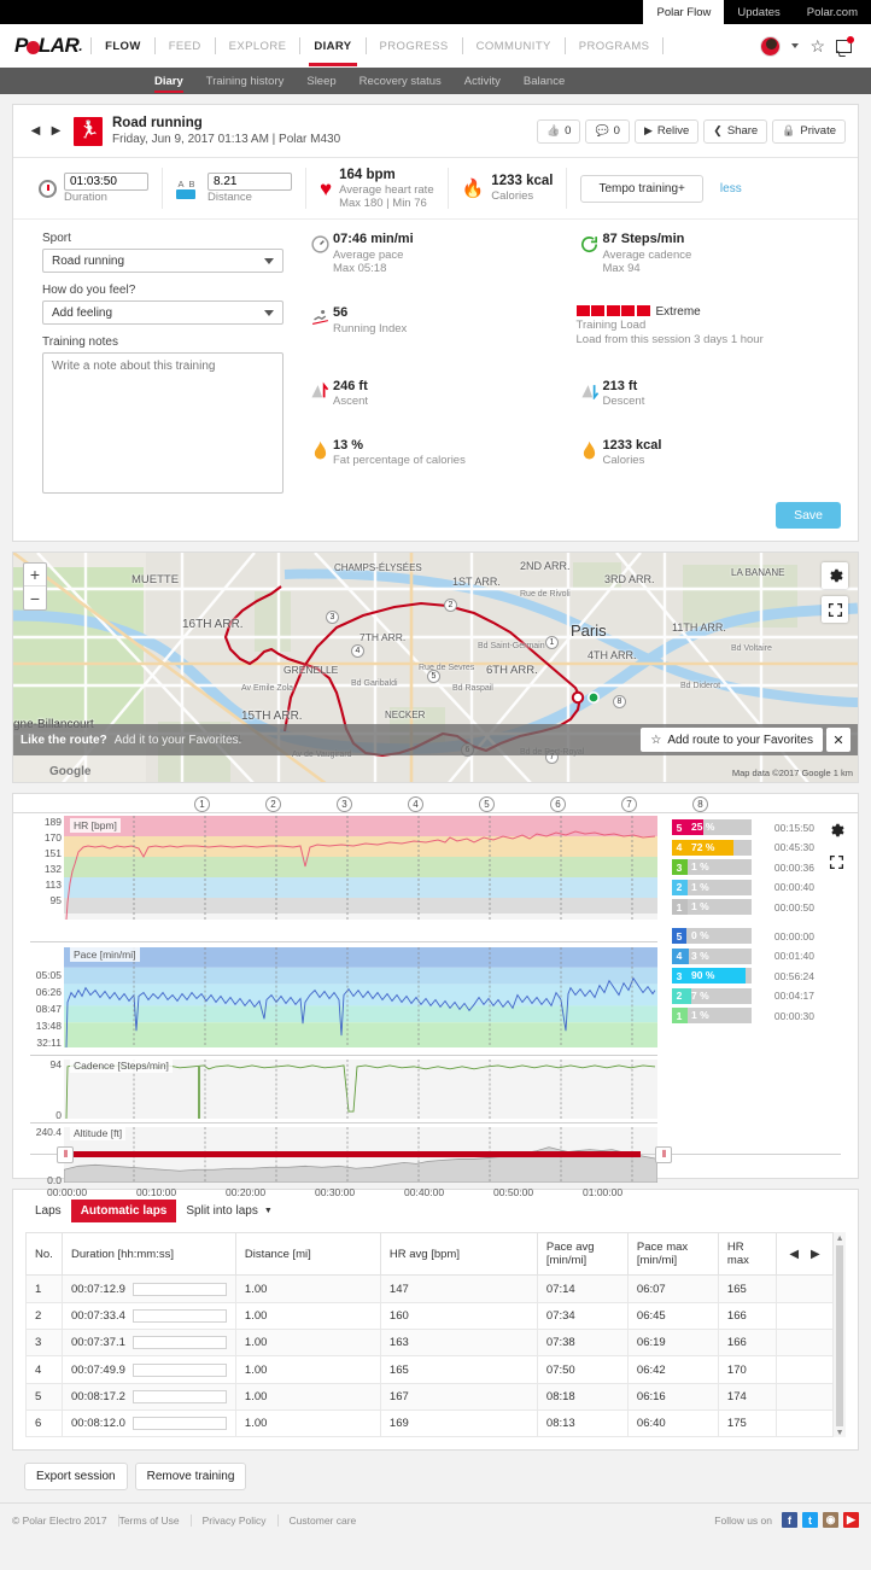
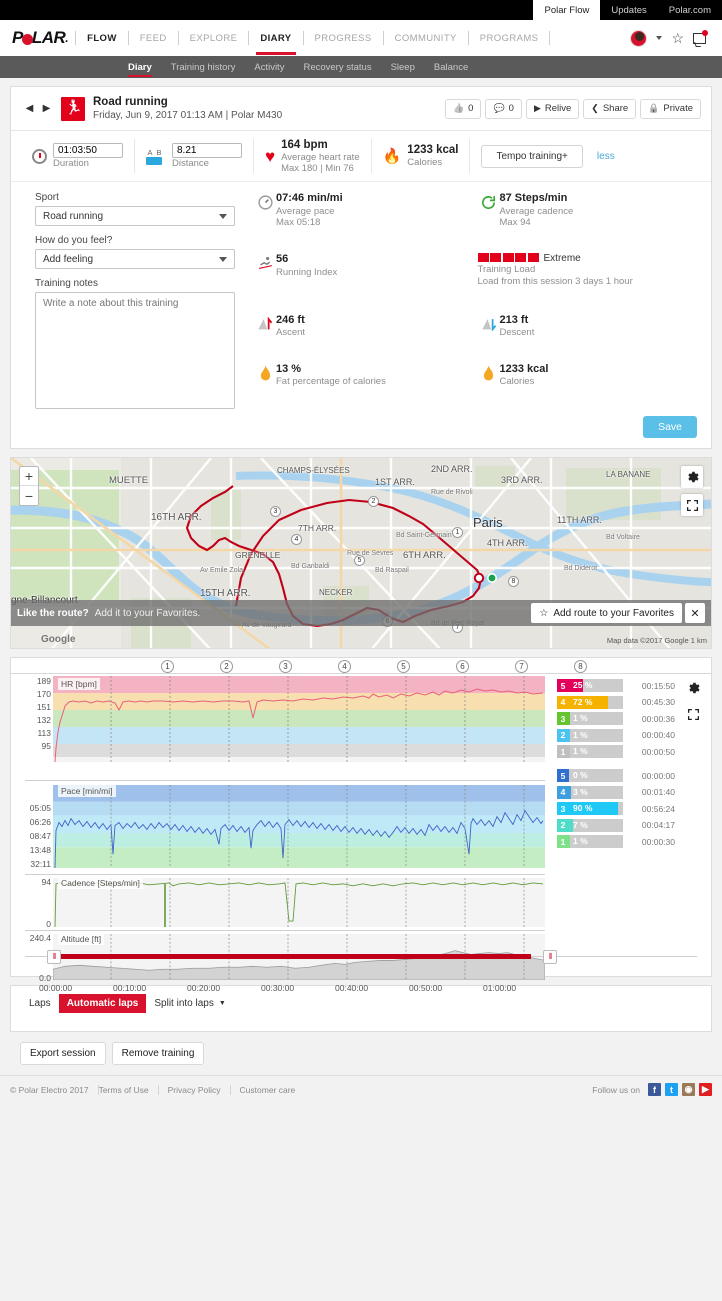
  Polar Flow
  Updates
  Polar.com
  P
  LAR
  .
  FLOW
  FEED
  EXPLORE
  DIARY
  PROGRESS
  COMMUNITY
  PROGRAMS
  ☆
  Diary
  Training history
- Sleep
+ Activity
  Recovery status
- Activity
+ Sleep
  Balance
  ◀
  ▶
  Road running
  Friday, Jun 9, 2017 01:13 AM | Polar M430
  👍
  0
  💬
  0
  ▶
  Relive
  ❮
  Share
  🔒
  Private
  01:03:50
  Duration
  AB
  8.21
  Distance
  ♥
  164 bpm
  Average heart rate
  Max 180 | Min 76
  🔥
  1233 kcal
  Calories
  Tempo training+
  less
  Sport
  Road running
  How do you feel?
  Add feeling
  Training notes
  Write a note about this training
  07:46 min/mi
  Average pace
  Max 05:18
  87 Steps/min
  Average cadence
  Max 94
  56
  Running Index
  Extreme
  Training Load
  Load from this session 3 days 1 hour
  246 ft
  Ascent
  213 ft
  Descent
  13 %
  Fat percentage of calories
  1233 kcal
  Calories
  Save
  MUETTE
  CHAMPS-ÉLYSÉES
  1ST ARR.
  2ND ARR.
  3RD ARR.
  LA BANANE
  16TH ARR.
  Paris
  11TH ARR.
  4TH ARR.
  GRENELLE
  6TH ARR.
  15TH ARR.
  NECKER
  JAVEL
  gne-Billancourt
  7TH ARR.
  +
  −
  Google
  Like the route?
  Add it to your Favorites.
  ☆
  Add route to your Favorites
  ✕
  Map data ©2017 Google 1 km
  1
  2
  3
  4
  5
  6
  7
  8
  5
  25 %
  00:15:50
  4
  72 %
  00:45:30
  3
  1 %
  00:00:36
  2
  1 %
  00:00:40
  1
  1 %
  00:00:50
  5
  0 %
  00:00:00
  4
  3 %
  00:01:40
  3
  90 %
  00:56:24
  2
  7 %
  00:04:17
  1
  1 %
  00:00:30
  189
  170
  151
  132
  113
  95
  HR [bpm]
  05:05
  06:26
  08:47
  13:48
  32:11
  Pace [min/mi]
  94
  0
  Cadence [Steps/min]
  240.4
  0.0
  Altitude [ft]
  00:00:00
  00:10:00
  00:20:00
  00:30:00
  00:40:00
  00:50:00
  01:00:00
  ⦀
  ⦀
  Laps
  Automatic laps
  Split into laps
- No.	Duration [hh:mm:ss]	Distance [mi]	HR avg [bpm]	Pace avg [min/mi]	Pace max [min/mi]	HR max	◀ ▶
- 1	00:07:12.9	1.00	147	07:14	06:07	165
- 2	00:07:33.4	1.00	160	07:34	06:45	166
- 3	00:07:37.1	1.00	163	07:38	06:19	166
- 4	00:07:49.9	1.00	165	07:50	06:42	170
- 5	00:08:17.2	1.00	167	08:18	06:16	174
- 6	00:08:12.0	1.00	169	08:13	06:40	175
  Export session
  Remove training
  © Polar Electro 2017
  Terms of Use
  Privacy Policy
  Customer care
  Follow us on
  f
  t
  ◉
  ▶
